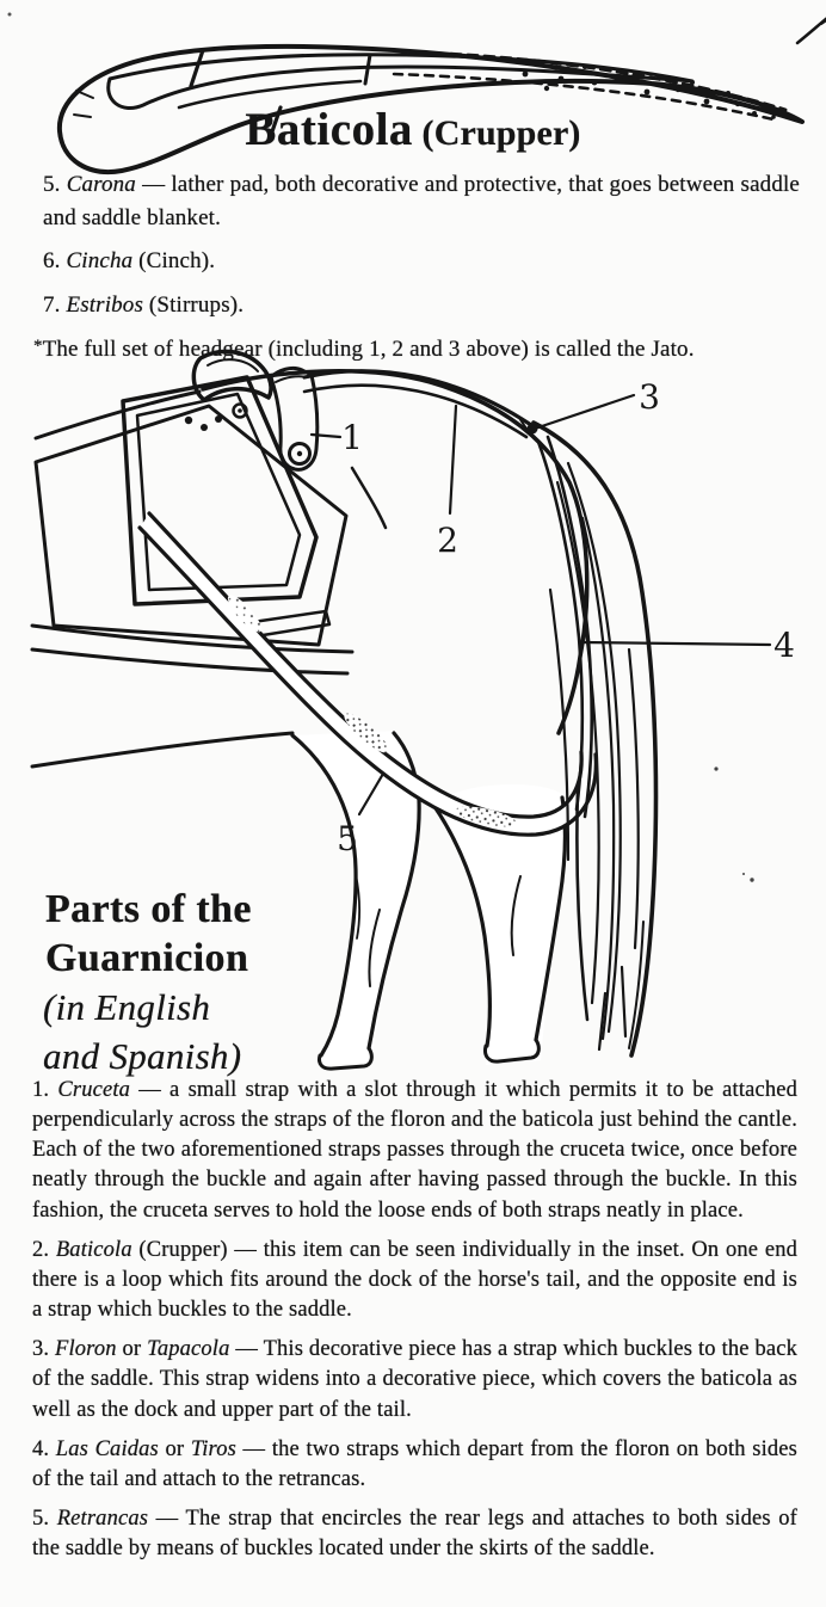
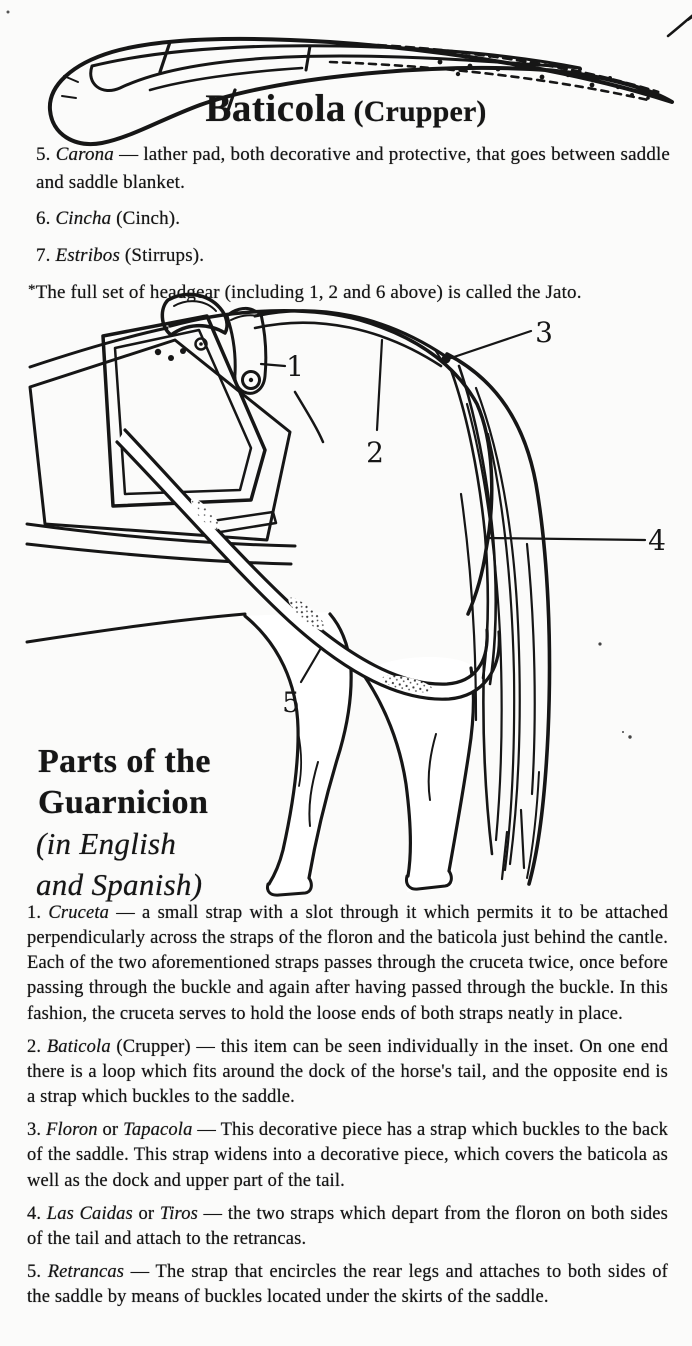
  Baticola (Crupper)
  5. Carona — lather pad, both decorative and protective, that goes between saddle and saddle blanket.
  6. Cincha (Cinch).
  7. Estribos (Stirrups).
- *The full set of headgear (including 1, 2 and 3 above) is called the Jato.
+ *The full set of headgear (including 1, 2 and 6 above) is called the Jato.
  1
  2
  3
  4
  5
  Parts of the
  Guarnicion
  (in English
  and Spanish)
- 1. Cruceta — a small strap with a slot through it which permits it to be attached perpendicularly across the straps of the floron and the baticola just behind the cantle. Each of the two aforementioned straps passes through the cruceta twice, once before neatly through the buckle and again after having passed through the buckle. In this fashion, the cruceta serves to hold the loose ends of both straps neatly in place.
+ 1. Cruceta — a small strap with a slot through it which permits it to be attached perpendicularly across the straps of the floron and the baticola just behind the cantle. Each of the two aforementioned straps passes through the cruceta twice, once before passing through the buckle and again after having passed through the buckle. In this fashion, the cruceta serves to hold the loose ends of both straps neatly in place.
  2. Baticola (Crupper) — this item can be seen individually in the inset. On one end there is a loop which fits around the dock of the horse's tail, and the opposite end is a strap which buckles to the saddle.
  3. Floron or Tapacola — This decorative piece has a strap which buckles to the back of the saddle. This strap widens into a decorative piece, which covers the baticola as well as the dock and upper part of the tail.
  4. Las Caidas or Tiros — the two straps which depart from the floron on both sides of the tail and attach to the retrancas.
  5. Retrancas — The strap that encircles the rear legs and attaches to both sides of the saddle by means of buckles located under the skirts of the saddle.
